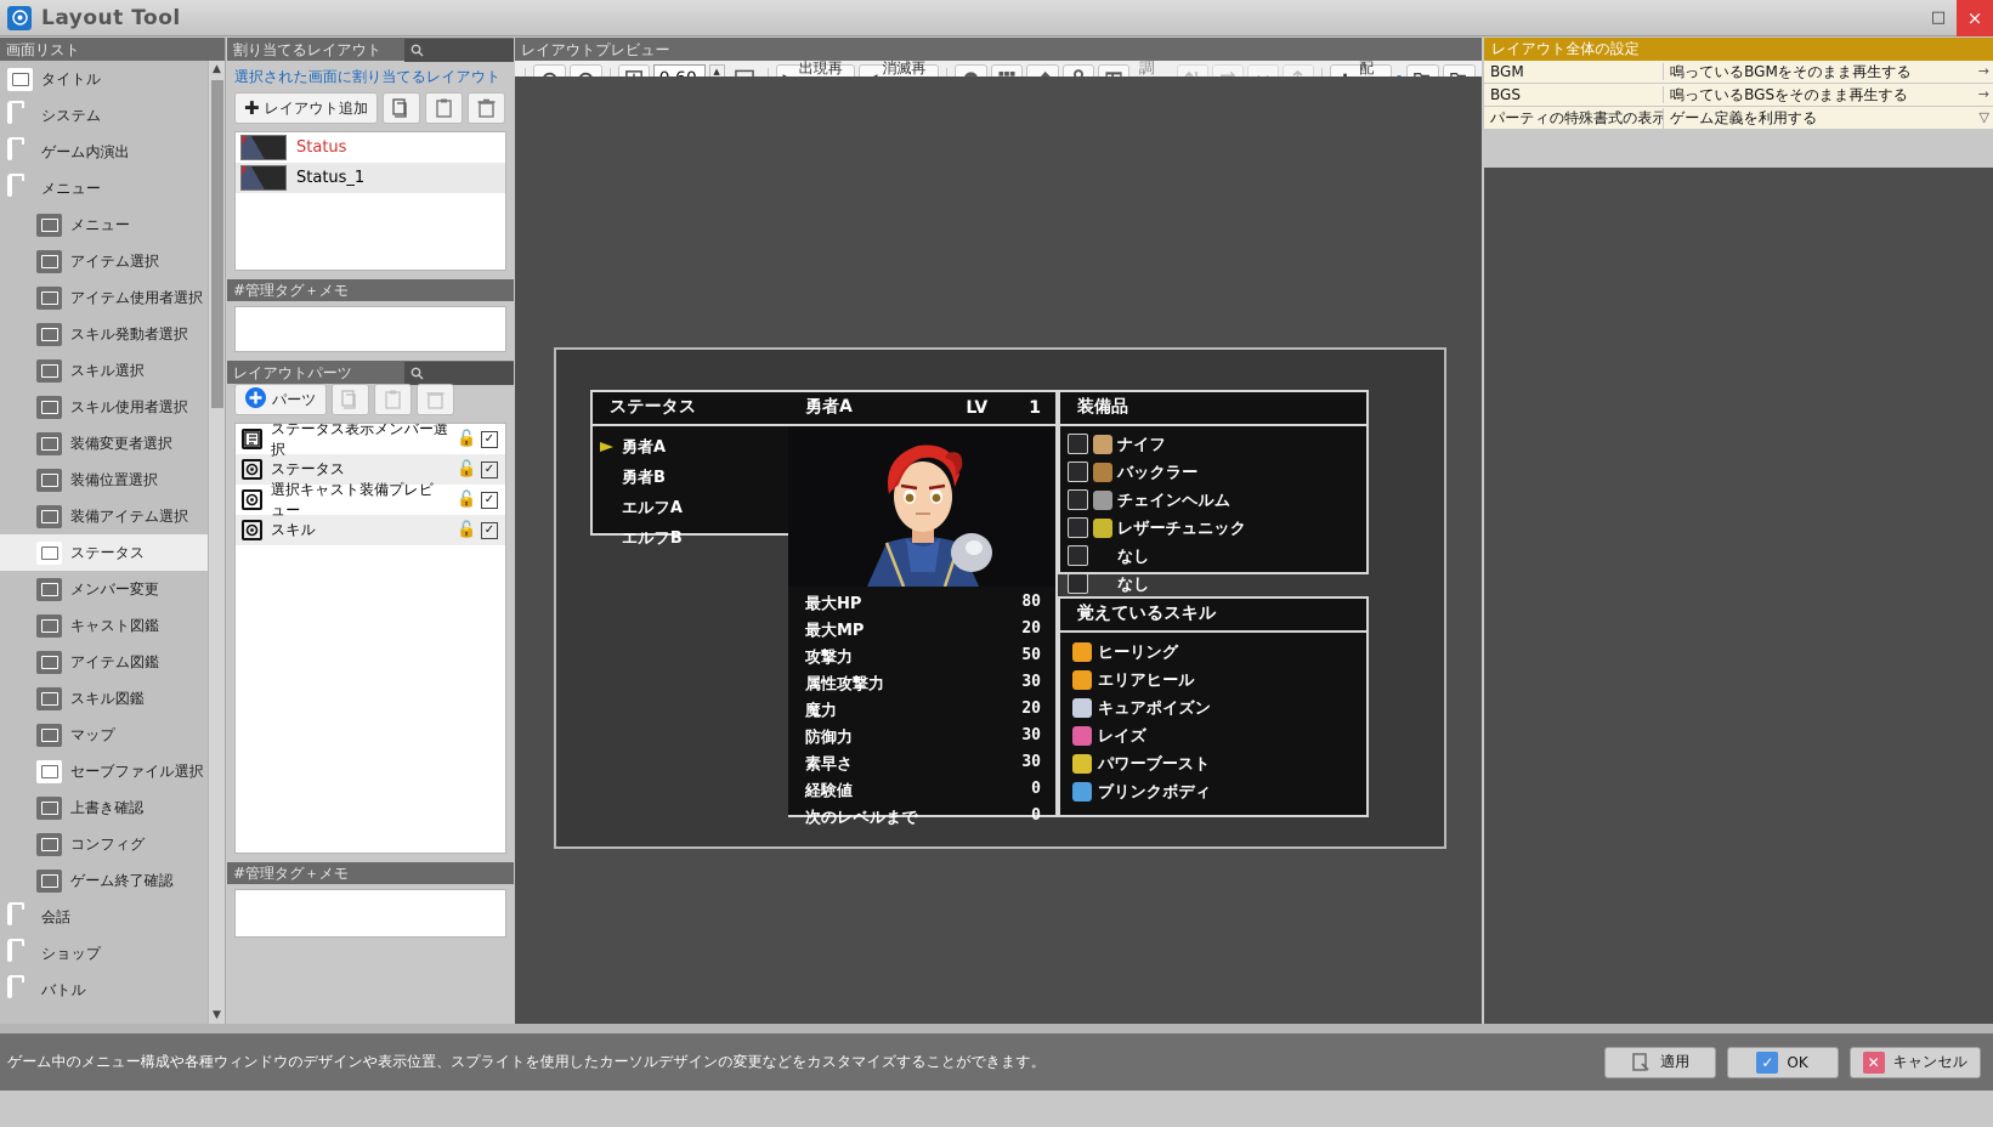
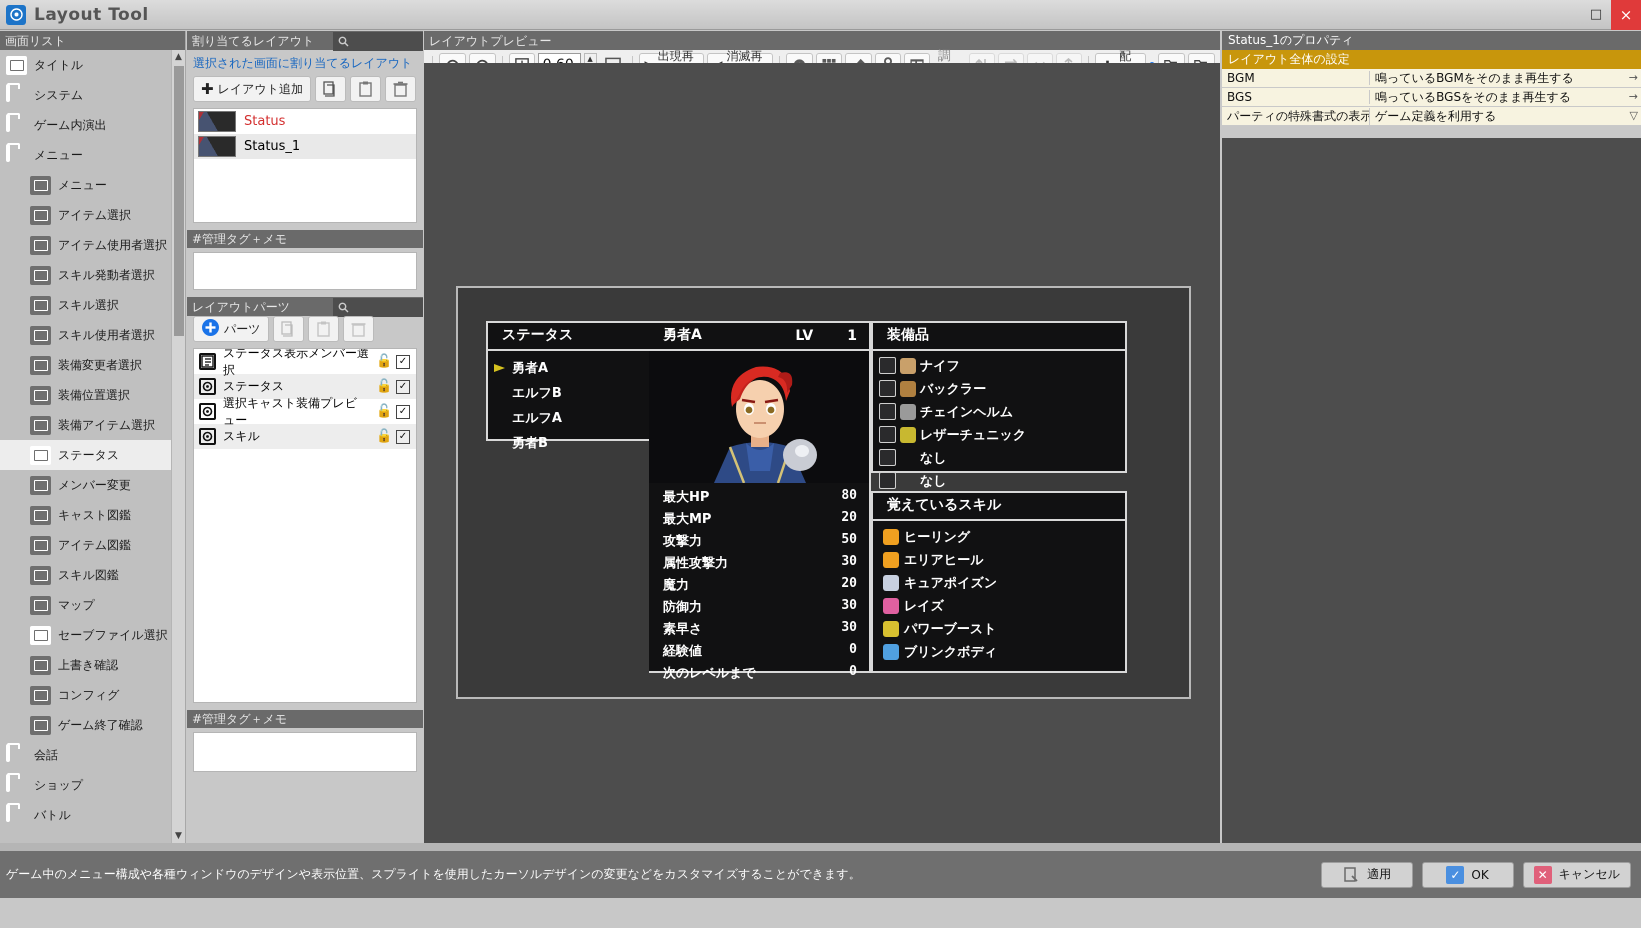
  Layout Tool
  □
  ×
  画面リスト
  タイトル
  システム
  ゲーム内演出
  メニュー
  メニュー
  アイテム選択
  アイテム使用者選択
  スキル発動者選択
  スキル選択
  スキル使用者選択
  装備変更者選択
  装備位置選択
  装備アイテム選択
  ステータス
  メンバー変更
  キャスト図鑑
  アイテム図鑑
  スキル図鑑
  マップ
  セーブファイル選択
  上書き確認
  コンフィグ
  ゲーム終了確認
  会話
  ショップ
  バトル
  ▲
  ▼
  割り当てるレイアウト
  選択された画面に割り当てるレイアウト
  ✚
  レイアウト追加
  Status
  Status_1
  #管理タグ＋メモ
  レイアウトパーツ
  パーツ
  ステータス表示メンバー選択
  🔓
  ✓
  ステータス
  🔓
  ✓
  選択キャスト装備プレビュー
  🔓
  ✓
  スキル
  🔓
  ✓
  #管理タグ＋メモ
  レイアウトプレビュー
  ▲
  出現再
  消滅再
  ステータス
  勇者A
- 勇者B
+ エルフB
  エルフA
- エルフB
+ 勇者B
  勇者A
  LV
  1
  最大HP
  80
  最大MP
  20
  攻撃力
  50
  属性攻撃力
  30
  魔力
  20
  防御力
  30
  素早さ
  30
  経験値
  0
  次のレベルまで
  0
  装備品
  ナイフ
  バックラー
  チェインヘルム
  レザーチュニック
  なし
  なし
  覚えているスキル
  ヒーリング
  エリアヒール
  キュアポイズン
  レイズ
  パワーブースト
  ブリンクボディ
+ Status_1のプロパティ
  レイアウト全体の設定
  BGM
  鳴っているBGMをそのまま再生する
  →
  BGS
  鳴っているBGSをそのまま再生する
  →
  パーティの特殊書式の表示
  ゲーム定義を利用する
  ▽
  ゲーム中のメニュー構成や各種ウィンドウのデザインや表示位置、スプライトを使用したカーソルデザインの変更などをカスタマイズすることができます。
  適用
  ✓
  OK
  ✕
  キャンセル
